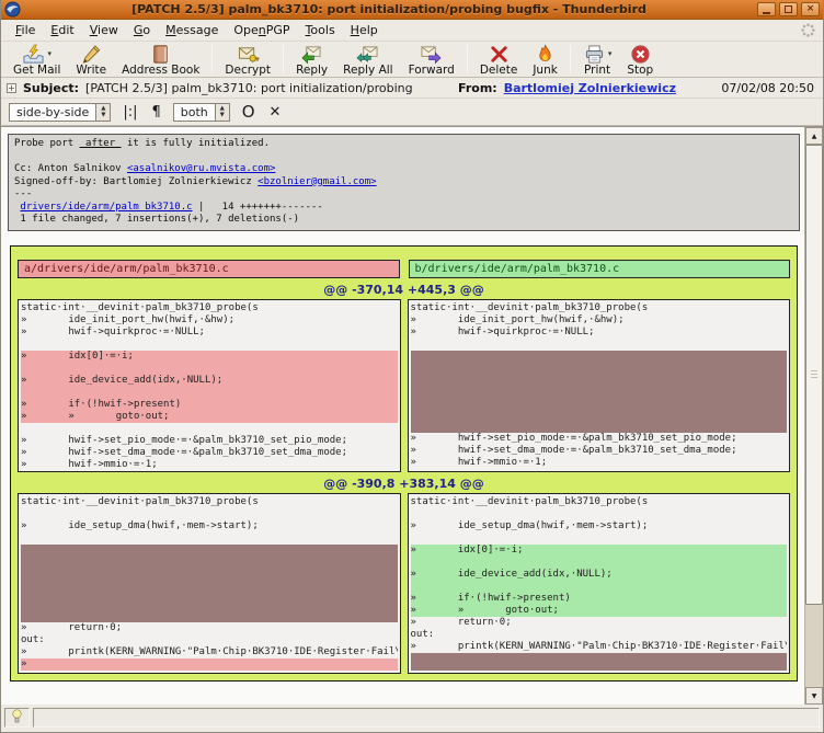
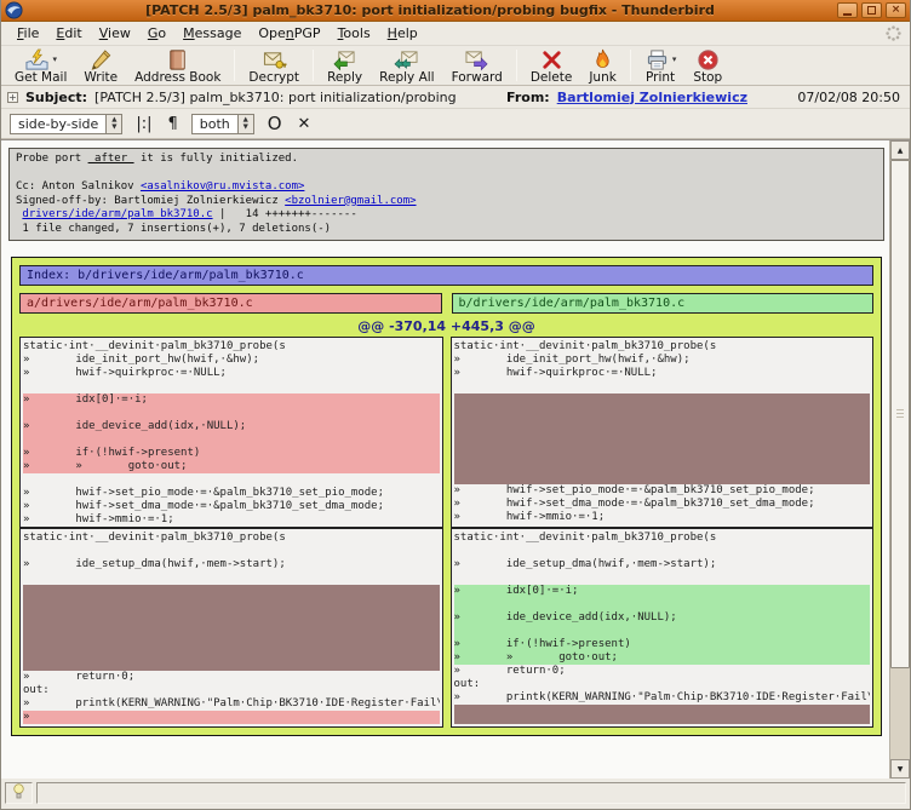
  [PATCH 2.5/3] palm_bk3710: port initialization/probing bugfix - Thunderbird
  ×
  File
  Edit
  View
  Go
  Message
  OpenPGP
  Tools
  Help
  ▾
  Get Mail
  Write
  Address Book
  Decrypt
  Reply
  Reply All
  Forward
  Delete
  Junk
  ▾
  Print
  Stop
  +
  Subject:
  [PATCH 2.5/3] palm_bk3710: port initialization/probing
  From:
  Bartlomiej Zolnierkiewicz
  07/02/08 20:50
  side-by-side
  |:|
  ¶
  both
  O
  ✕
  Probe port _after_ it is fully initialized.
  Cc: Anton Salnikov <asalnikov@ru.mvista.com>
  Signed-off-by: Bartlomiej Zolnierkiewicz <bzolnier@gmail.com>
- ---
  drivers/ide/arm/palm_bk3710.c | 14 +++++++-------
  1 file changed, 7 insertions(+), 7 deletions(-)
+ Index: b/drivers/ide/arm/palm_bk3710.c
  a/drivers/ide/arm/palm_bk3710.c
  b/drivers/ide/arm/palm_bk3710.c
  @@ -370,14 +445,3 @@
  static·int·__devinit·palm_bk3710_probe(s
  » ide_init_port_hw(hwif,·&hw);
  » hwif->quirkproc·=·NULL;
  » idx[0]·=·i;
  » ide_device_add(idx,·NULL);
  » if·(!hwif->present)
  » » goto·out;
  » hwif->set_pio_mode·=·&palm_bk3710_set_pio_mode;
  » hwif->set_dma_mode·=·&palm_bk3710_set_dma_mode;
  » hwif->mmio·=·1;
  static·int·__devinit·palm_bk3710_probe(s
  » ide_init_port_hw(hwif,·&hw);
  » hwif->quirkproc·=·NULL;
  » hwif->set_pio_mode·=·&palm_bk3710_set_pio_mode;
  » hwif->set_dma_mode·=·&palm_bk3710_set_dma_mode;
  » hwif->mmio·=·1;
- @@ -390,8 +383,14 @@
  static·int·__devinit·palm_bk3710_probe(s
  » ide_setup_dma(hwif,·mem->start);
  » return·0;
  out:
  » printk(KERN_WARNING·"Palm·Chip·BK3710·IDE·Register·Fail
  »
  static·int·__devinit·palm_bk3710_probe(s
  » ide_setup_dma(hwif,·mem->start);
  » idx[0]·=·i;
  » ide_device_add(idx,·NULL);
  » if·(!hwif->present)
  » » goto·out;
  » return·0;
  out:
  » printk(KERN_WARNING·"Palm·Chip·BK3710·IDE·Register·Fail
